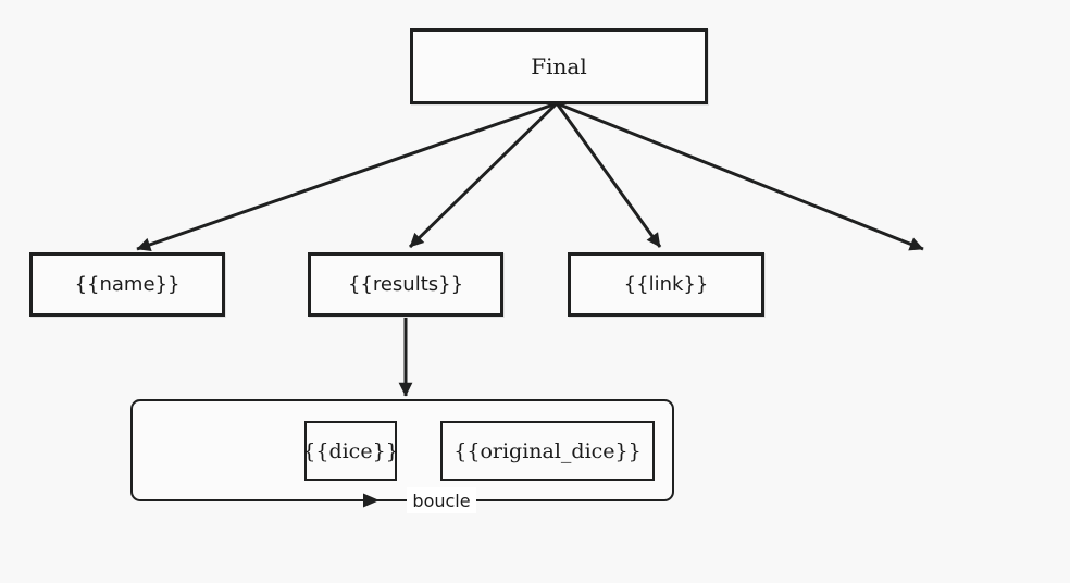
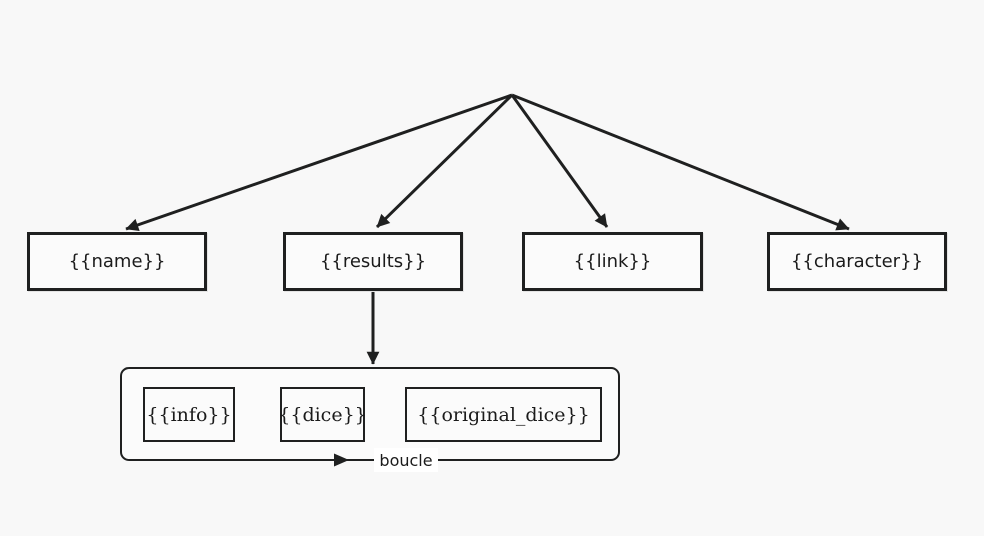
- Final
  {{name}}
  {{results}}
  {{link}}
+ {{character}}
+ {{info}}
  {{dice}}
  {{original_dice}}
  boucle
